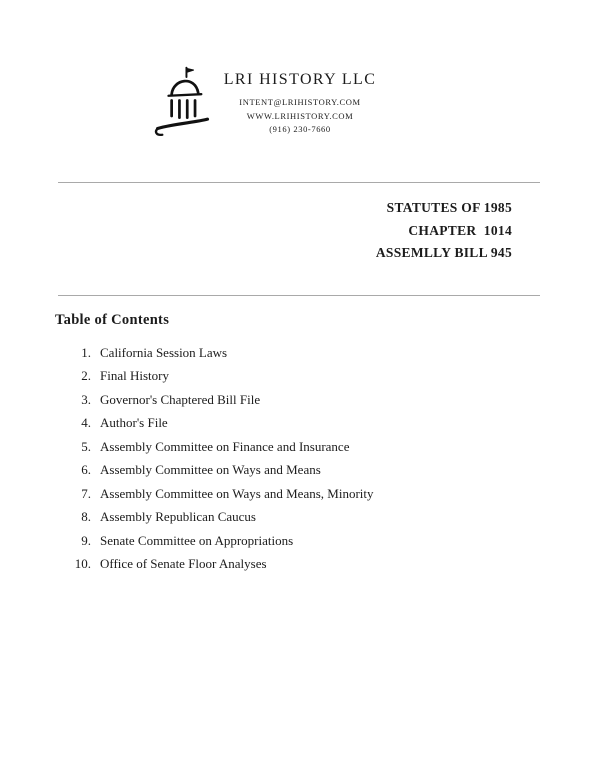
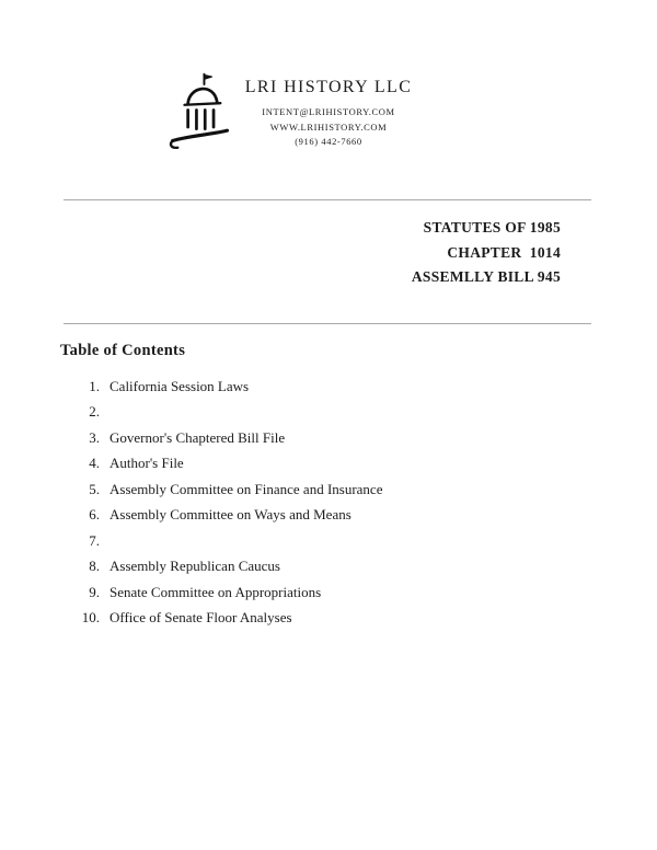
  LRI HISTORY LLC
  INTENT@LRIHISTORY.COM
  WWW.LRIHISTORY.COM
- (916) 230-7660
+ (916) 442-7660
  STATUTES OF 1985
  CHAPTER 1014
  ASSEMLLY BILL 945
  Table of Contents
  1.
  California Session Laws
  2.
- Final History
  3.
  Governor's Chaptered Bill File
  4.
  Author's File
  5.
  Assembly Committee on Finance and Insurance
  6.
  Assembly Committee on Ways and Means
  7.
- Assembly Committee on Ways and Means, Minority
  8.
  Assembly Republican Caucus
  9.
  Senate Committee on Appropriations
  10.
  Office of Senate Floor Analyses
